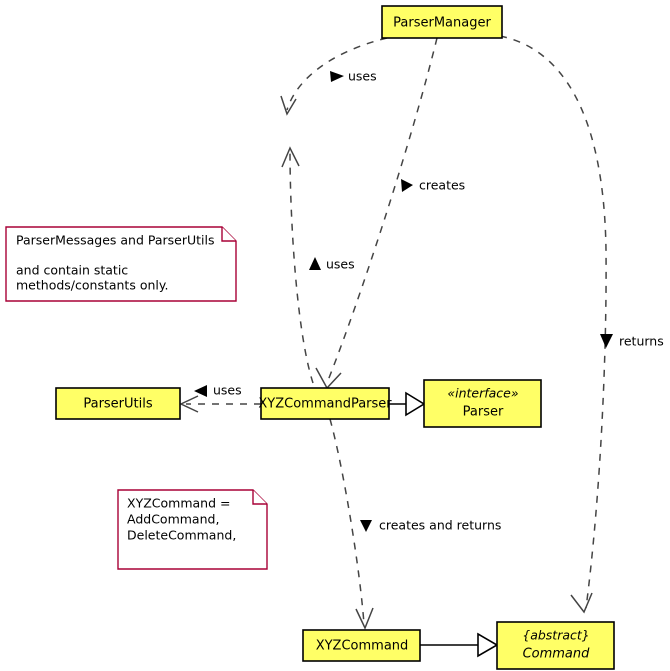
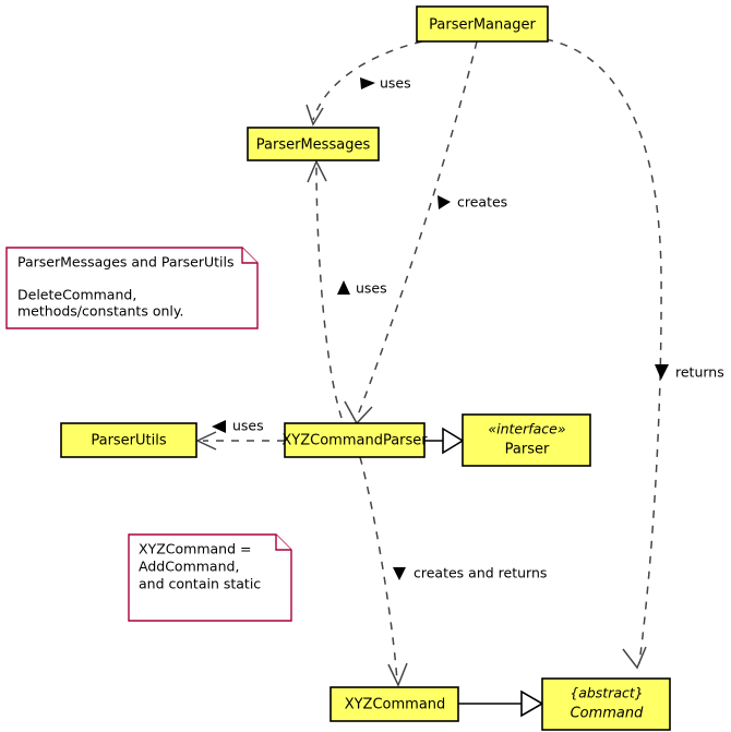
  uses
  creates
  uses
  returns
  uses
  creates and returns
  ParserMessages and ParserUtils
- and contain static
+ DeleteCommand,
  methods/constants only.
  XYZCommand =
  AddCommand,
- DeleteCommand,
+ and contain static
  ParserManager
+ ParserMessages
  ParserUtils
  XYZCommandParser
  «interface»
  Parser
  XYZCommand
  {abstract}
  Command
